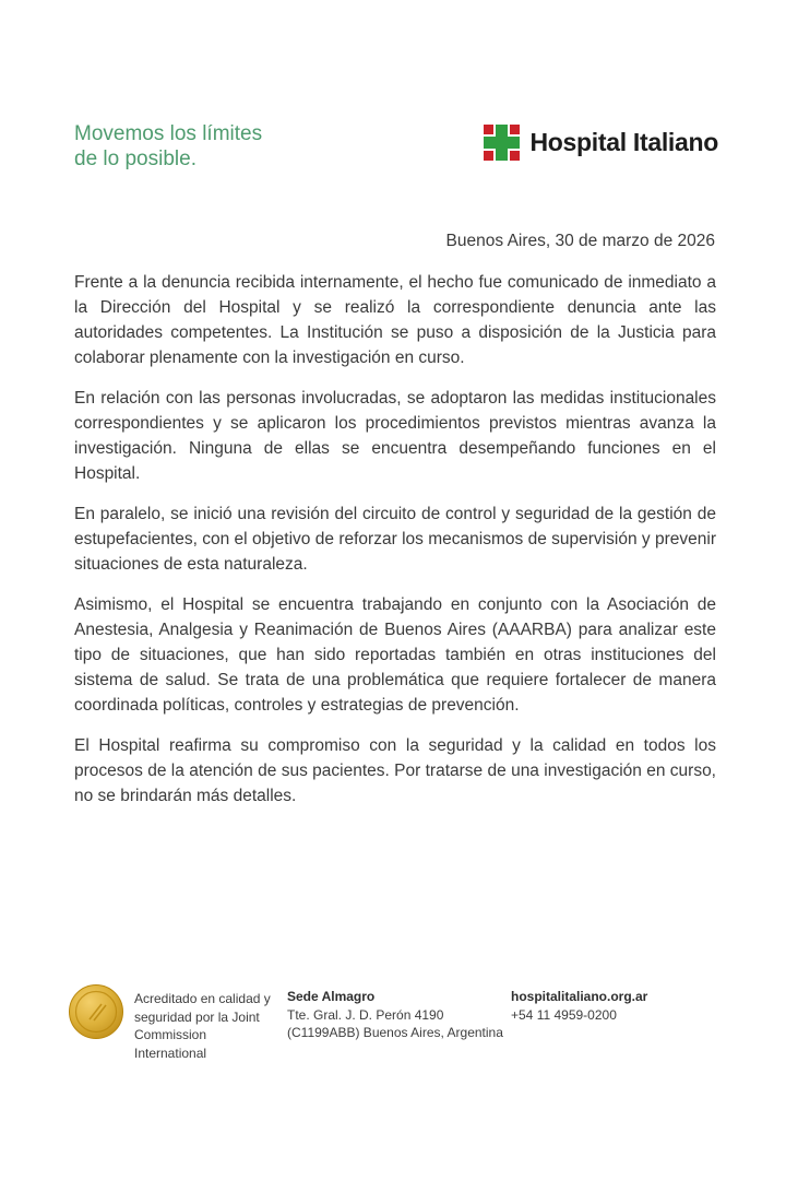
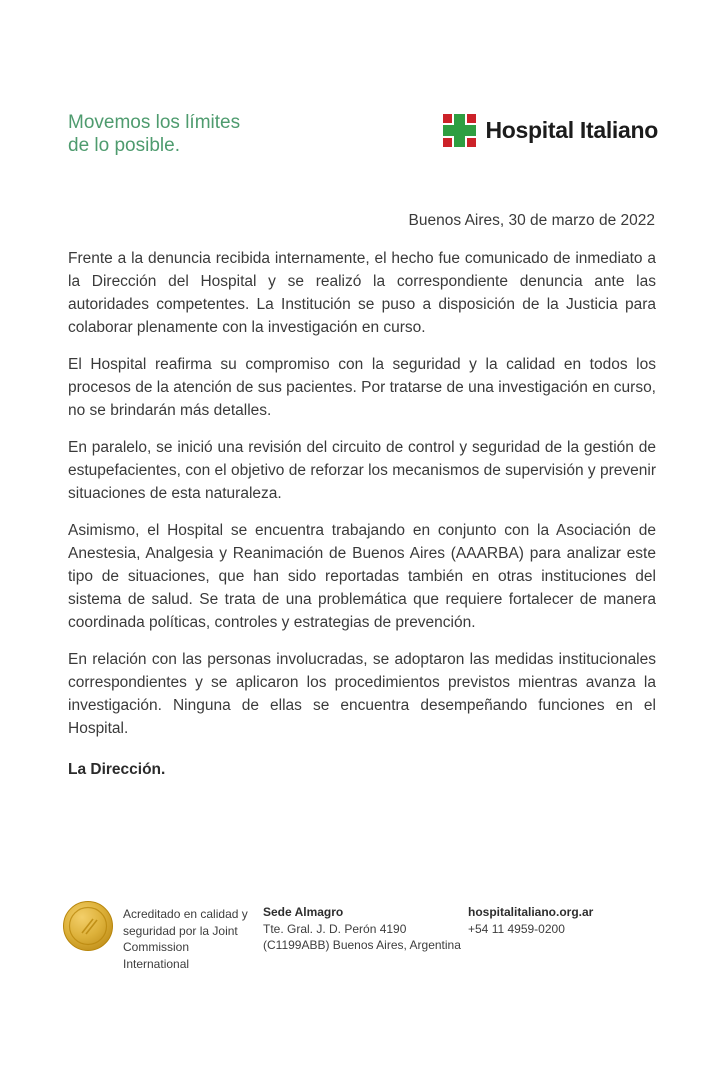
  Movemos los límites
  de lo posible.
  Hospital Italiano
- Buenos Aires, 30 de marzo de 2026
+ Buenos Aires, 30 de marzo de 2022
  Frente a la denuncia recibida internamente, el hecho fue comunicado de inmediato a la Dirección del Hospital y se realizó la correspondiente denuncia ante las autoridades competentes. La Institución se puso a disposición de la Justicia para colaborar plenamente con la investigación en curso.
- En relación con las personas involucradas, se adoptaron las medidas institucionales correspondientes y se aplicaron los procedimientos previstos mientras avanza la investigación. Ninguna de ellas se encuentra desempeñando funciones en el Hospital.
+ El Hospital reafirma su compromiso con la seguridad y la calidad en todos los procesos de la atención de sus pacientes. Por tratarse de una investigación en curso, no se brindarán más detalles.
  En paralelo, se inició una revisión del circuito de control y seguridad de la gestión de estupefacientes, con el objetivo de reforzar los mecanismos de supervisión y prevenir situaciones de esta naturaleza.
  Asimismo, el Hospital se encuentra trabajando en conjunto con la Asociación de Anestesia, Analgesia y Reanimación de Buenos Aires (AAARBA) para analizar este tipo de situaciones, que han sido reportadas también en otras instituciones del sistema de salud. Se trata de una problemática que requiere fortalecer de manera coordinada políticas, controles y estrategias de prevención.
- El Hospital reafirma su compromiso con la seguridad y la calidad en todos los procesos de la atención de sus pacientes. Por tratarse de una investigación en curso, no se brindarán más detalles.
+ En relación con las personas involucradas, se adoptaron las medidas institucionales correspondientes y se aplicaron los procedimientos previstos mientras avanza la investigación. Ninguna de ellas se encuentra desempeñando funciones en el Hospital.
+ La Dirección.
  Acreditado en calidad y seguridad por la Joint Commission International
  Sede Almagro
  Tte. Gral. J. D. Perón 4190
  (C1199ABB) Buenos Aires, Argentina
  hospitalitaliano.org.ar
  +54 11 4959-0200
